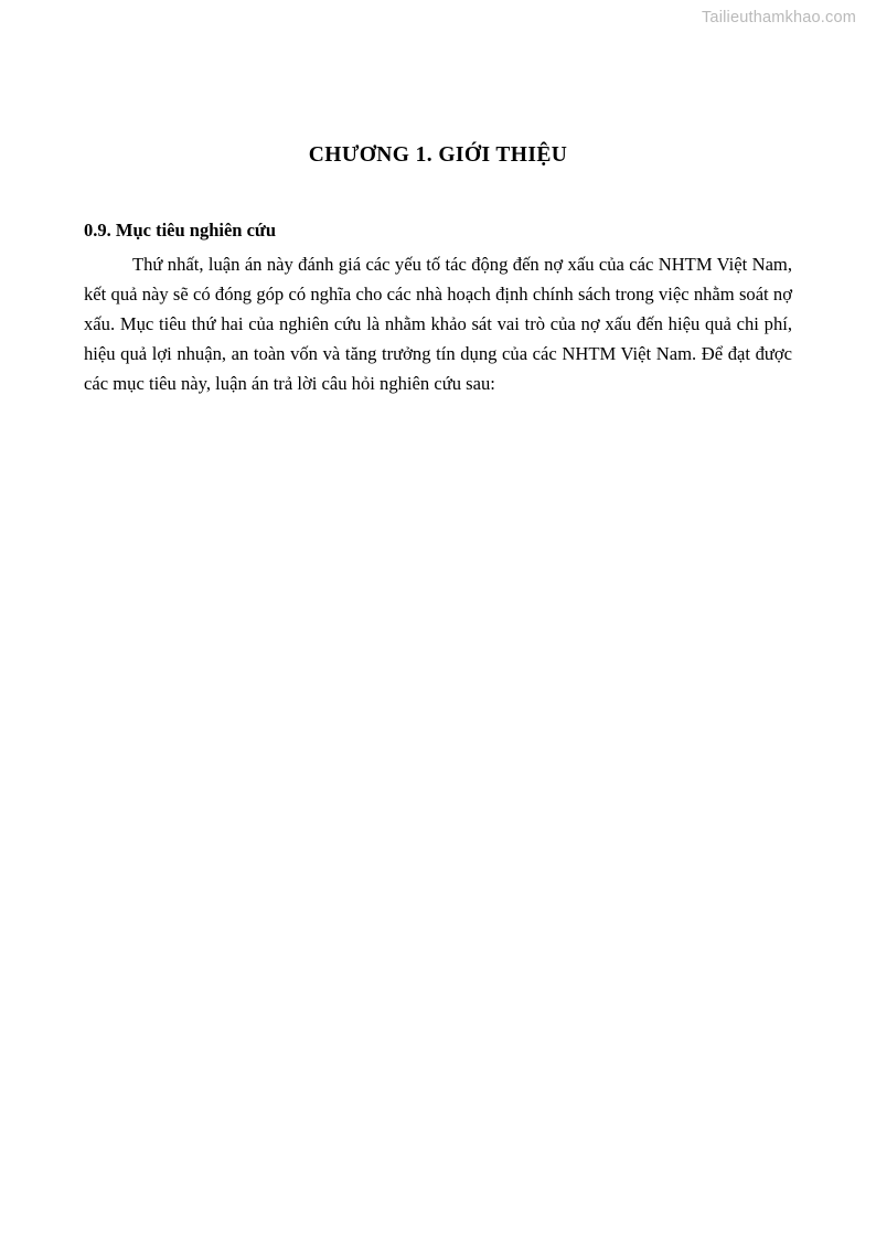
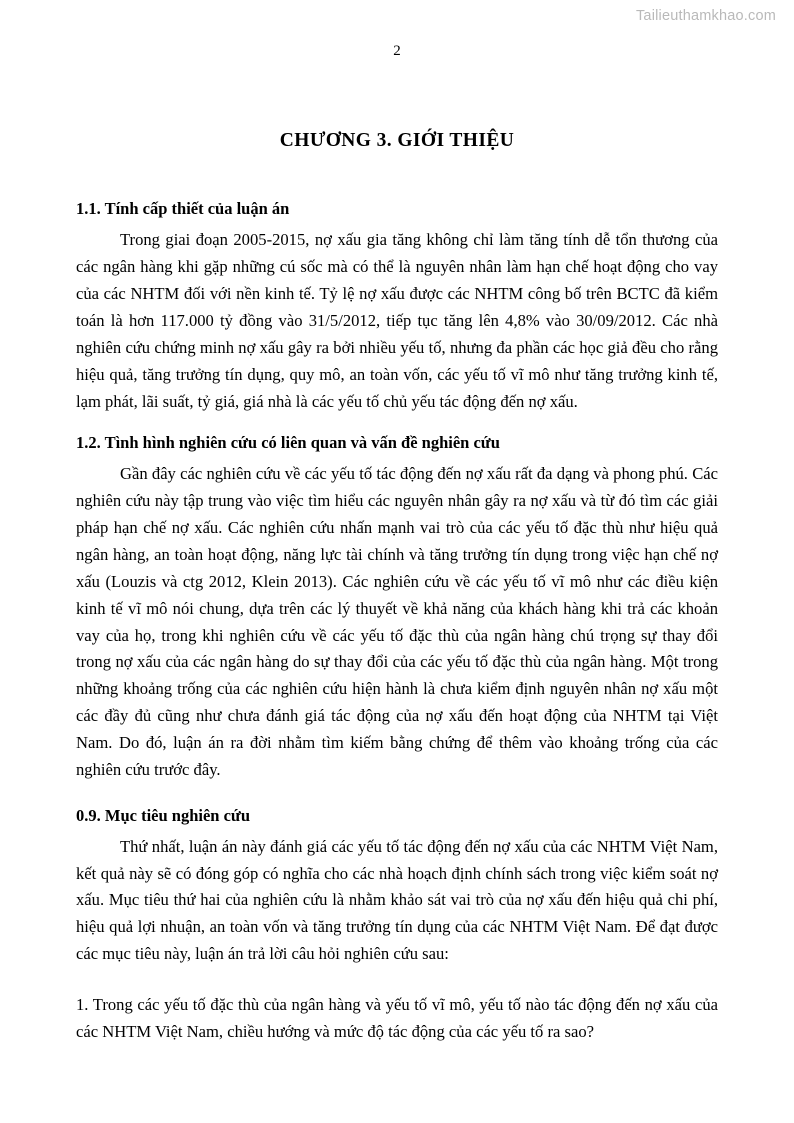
  Tailieuthamkhao.com
+ 2
- CHƯƠNG 1. GIỚI THIỆU
+ CHƯƠNG 3. GIỚI THIỆU
+ 1.1. Tính cấp thiết của luận án
+ Trong giai đoạn 2005-2015, nợ xấu gia tăng không chỉ làm tăng tính dễ tổn thương của các ngân hàng khi gặp những cú sốc mà có thể là nguyên nhân làm hạn chế hoạt động cho vay của các NHTM đối với nền kinh tế. Tỷ lệ nợ xấu được các NHTM công bố trên BCTC đã kiểm toán là hơn 117.000 tỷ đồng vào 31/5/2012, tiếp tục tăng lên 4,8% vào 30/09/2012. Các nhà nghiên cứu chứng minh nợ xấu gây ra bởi nhiều yếu tố, nhưng đa phần các học giả đều cho rằng hiệu quả, tăng trưởng tín dụng, quy mô, an toàn vốn, các yếu tố vĩ mô như tăng trưởng kinh tế, lạm phát, lãi suất, tỷ giá, giá nhà là các yếu tố chủ yếu tác động đến nợ xấu.
+ 1.2. Tình hình nghiên cứu có liên quan và vấn đề nghiên cứu
+ Gần đây các nghiên cứu về các yếu tố tác động đến nợ xấu rất đa dạng và phong phú. Các nghiên cứu này tập trung vào việc tìm hiểu các nguyên nhân gây ra nợ xấu và từ đó tìm các giải pháp hạn chế nợ xấu. Các nghiên cứu nhấn mạnh vai trò của các yếu tố đặc thù như hiệu quả ngân hàng, an toàn hoạt động, năng lực tài chính và tăng trưởng tín dụng trong việc hạn chế nợ xấu (Louzis và ctg 2012, Klein 2013). Các nghiên cứu về các yếu tố vĩ mô như các điều kiện kinh tế vĩ mô nói chung, dựa trên các lý thuyết về khả năng của khách hàng khi trả các khoản vay của họ, trong khi nghiên cứu về các yếu tố đặc thù của ngân hàng chú trọng sự thay đổi trong nợ xấu của các ngân hàng do sự thay đổi của các yếu tố đặc thù của ngân hàng. Một trong những khoảng trống của các nghiên cứu hiện hành là chưa kiểm định nguyên nhân nợ xấu một các đầy đủ cũng như chưa đánh giá tác động của nợ xấu đến hoạt động của NHTM tại Việt Nam. Do đó, luận án ra đời nhằm tìm kiếm bằng chứng để thêm vào khoảng trống của các nghiên cứu trước đây.
  0.9. Mục tiêu nghiên cứu
- Thứ nhất, luận án này đánh giá các yếu tố tác động đến nợ xấu của các NHTM Việt Nam, kết quả này sẽ có đóng góp có nghĩa cho các nhà hoạch định chính sách trong việc nhằm soát nợ xấu. Mục tiêu thứ hai của nghiên cứu là nhằm khảo sát vai trò của nợ xấu đến hiệu quả chi phí, hiệu quả lợi nhuận, an toàn vốn và tăng trưởng tín dụng của các NHTM Việt Nam. Để đạt được các mục tiêu này, luận án trả lời câu hỏi nghiên cứu sau:
+ Thứ nhất, luận án này đánh giá các yếu tố tác động đến nợ xấu của các NHTM Việt Nam, kết quả này sẽ có đóng góp có nghĩa cho các nhà hoạch định chính sách trong việc kiểm soát nợ xấu. Mục tiêu thứ hai của nghiên cứu là nhằm khảo sát vai trò của nợ xấu đến hiệu quả chi phí, hiệu quả lợi nhuận, an toàn vốn và tăng trưởng tín dụng của các NHTM Việt Nam. Để đạt được các mục tiêu này, luận án trả lời câu hỏi nghiên cứu sau:
+ 1. Trong các yếu tố đặc thù của ngân hàng và yếu tố vĩ mô, yếu tố nào tác động đến nợ xấu của các NHTM Việt Nam, chiều hướng và mức độ tác động của các yếu tố ra sao?
